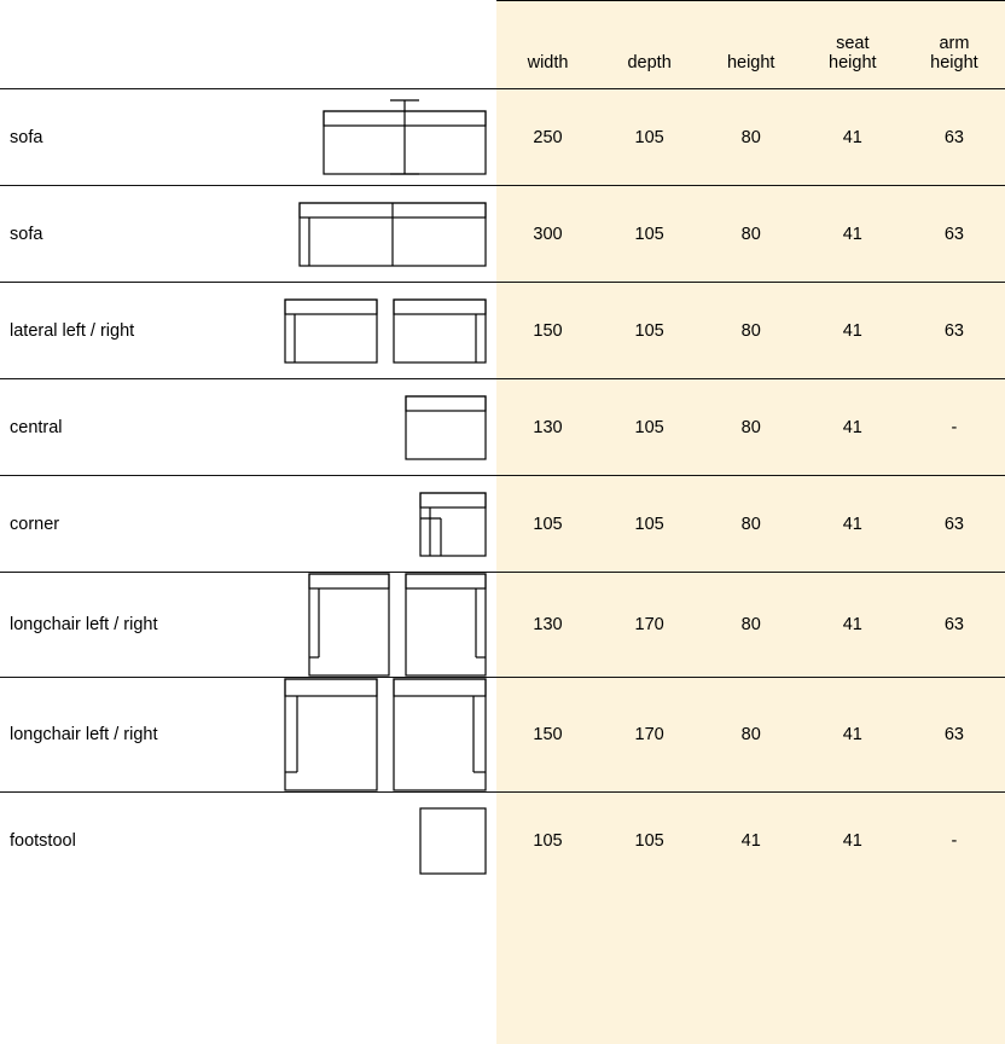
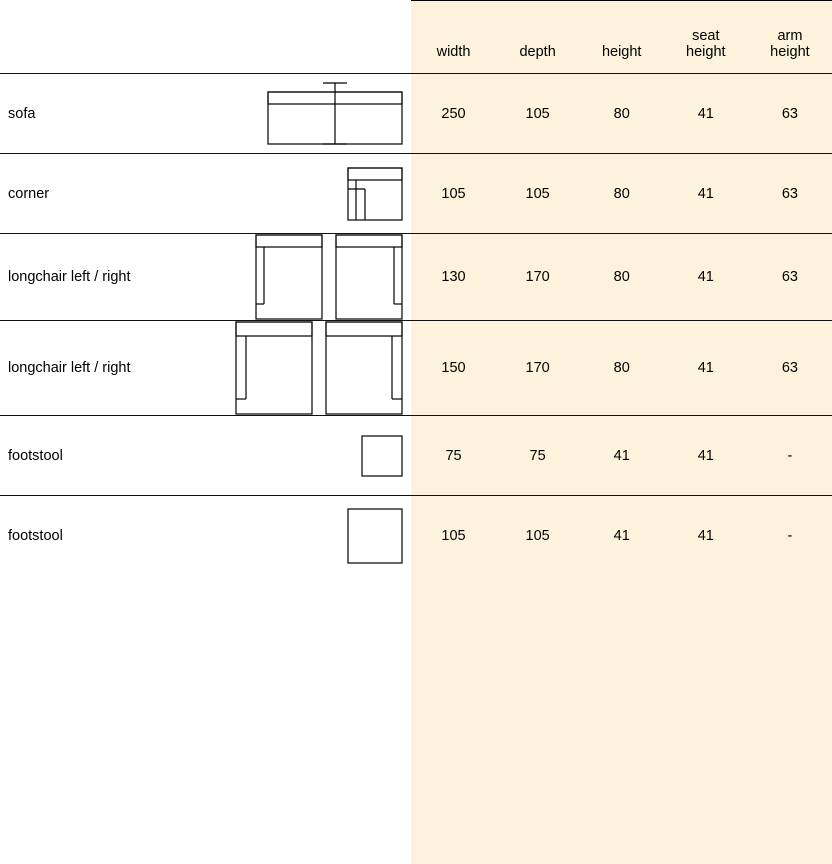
  		width	depth	height	seat height	arm height
  sofa		250	105	80	41	63
- sofa		300	105	80	41	63
- lateral left / right		150	105	80	41	63
- central		130	105	80	41	-
  corner		105	105	80	41	63
  longchair left / right		130	170	80	41	63
  longchair left / right		150	170	80	41	63
+ footstool		75	75	41	41	-
  footstool		105	105	41	41	-
